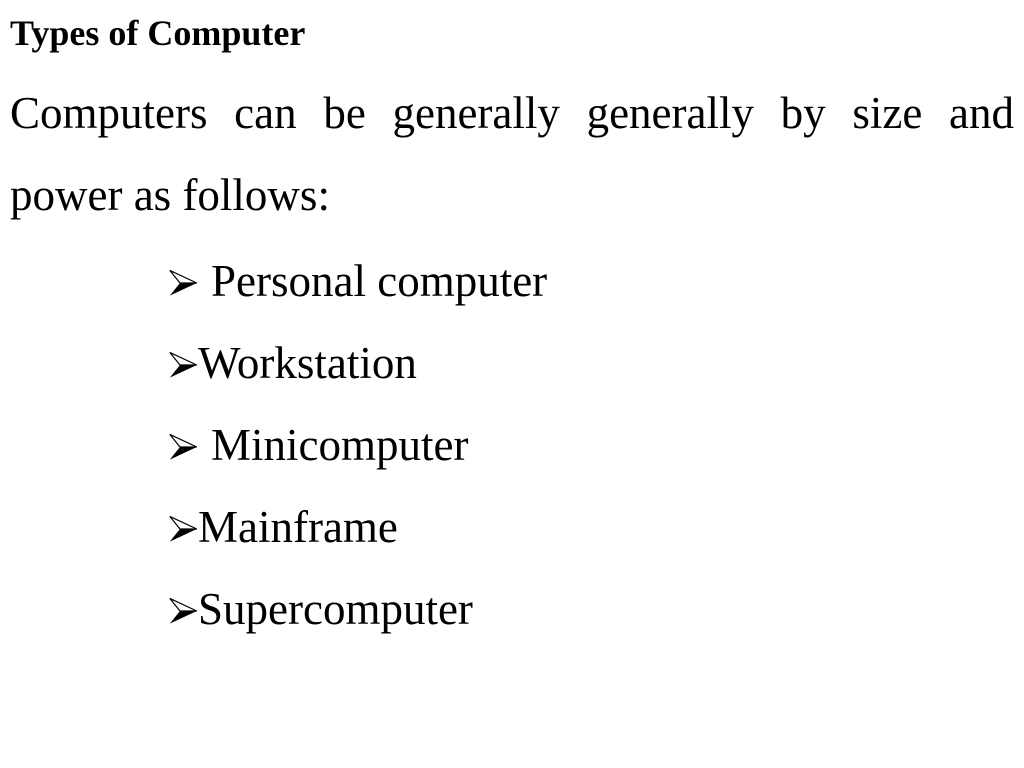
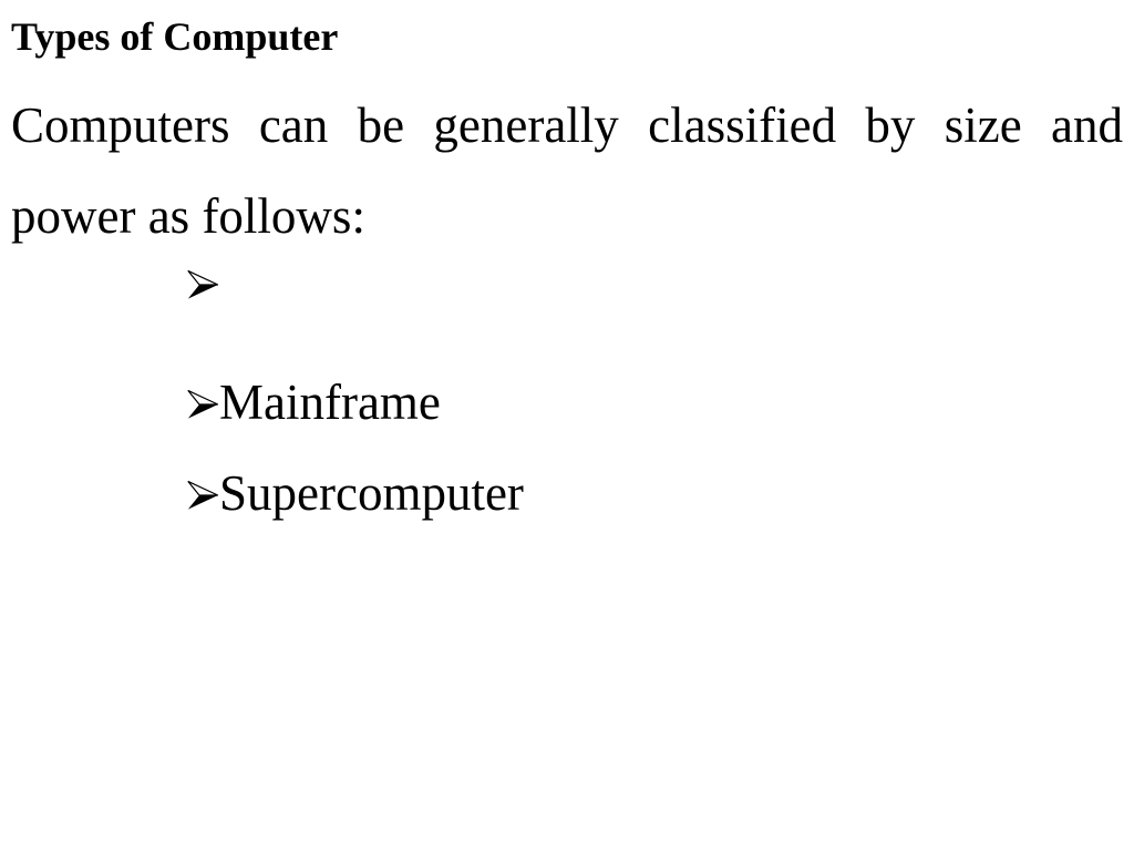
  Types of Computer
- Computers can be generally generally by size and
+ Computers can be generally classified by size and
  power as follows:
- Personal computer
- Workstation
- Minicomputer
  Mainframe
  Supercomputer
